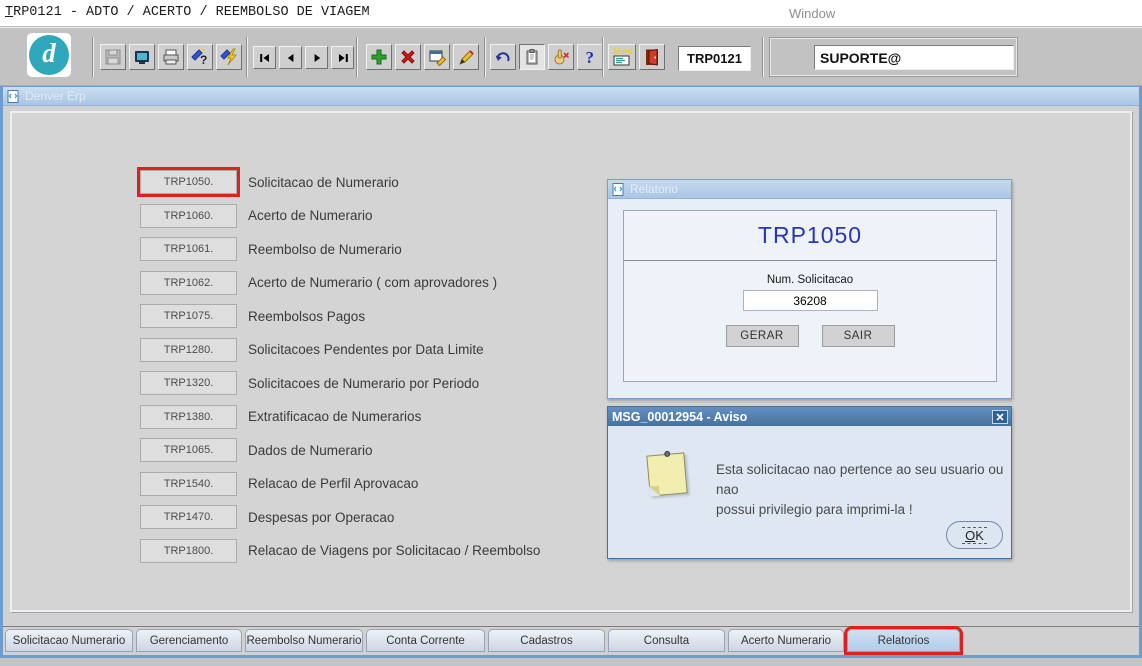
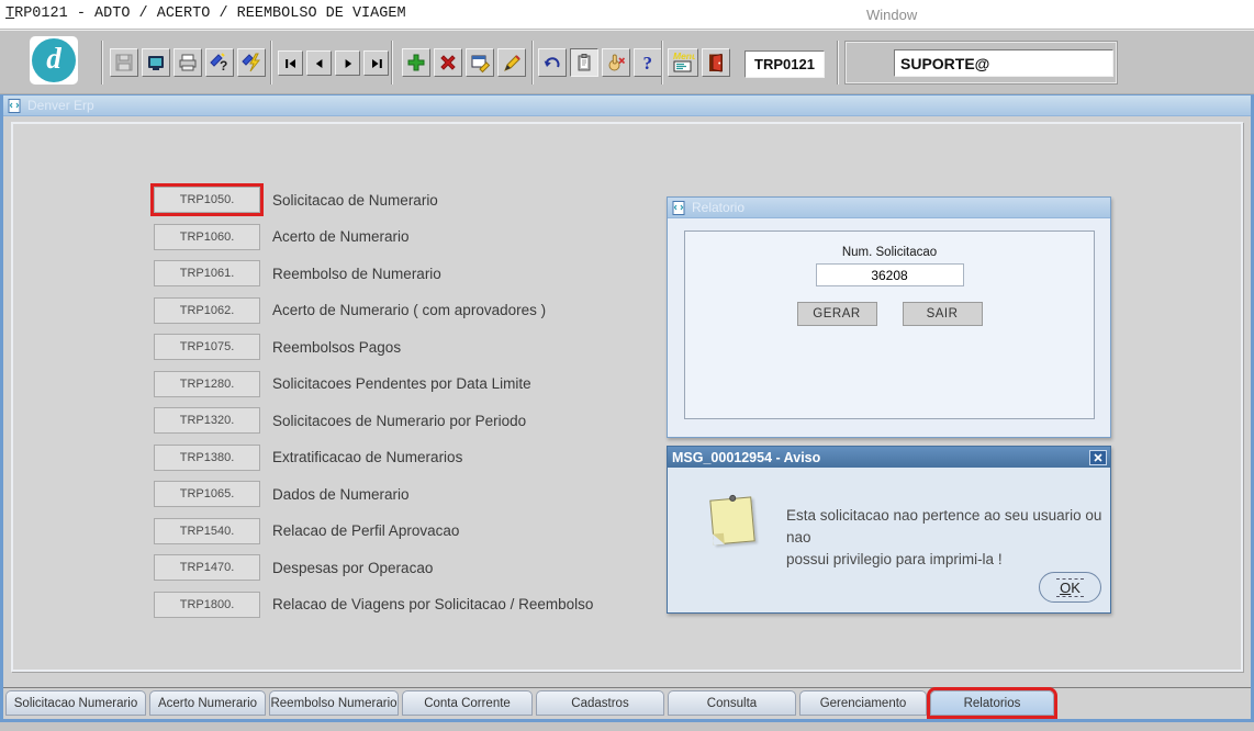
  TRP0121 - ADTO / ACERTO / REEMBOLSO DE VIAGEM
  Window
  d
  ?
  ?
  Menu
  TRP0121
  SUPORTE@
  Denver Erp
  TRP1050.
  Solicitacao de Numerario
  TRP1060.
  Acerto de Numerario
  TRP1061.
  Reembolso de Numerario
  TRP1062.
  Acerto de Numerario ( com aprovadores )
  TRP1075.
  Reembolsos Pagos
  TRP1280.
  Solicitacoes Pendentes por Data Limite
  TRP1320.
  Solicitacoes de Numerario por Periodo
  TRP1380.
  Extratificacao de Numerarios
  TRP1065.
  Dados de Numerario
  TRP1540.
  Relacao de Perfil Aprovacao
  TRP1470.
  Despesas por Operacao
  TRP1800.
  Relacao de Viagens por Solicitacao / Reembolso
  Relatorio
- TRP1050
  Num. Solicitacao
  36208
  GERAR
  SAIR
  MSG_00012954 - Aviso
  Esta solicitacao nao pertence ao seu usuario ou nao
  possui privilegio para imprimi-la !
  OK
  Solicitacao Numerario
- Gerenciamento
+ Acerto Numerario
  Reembolso Numerario
  Conta Corrente
  Cadastros
  Consulta
- Acerto Numerario
+ Gerenciamento
  Relatorios
